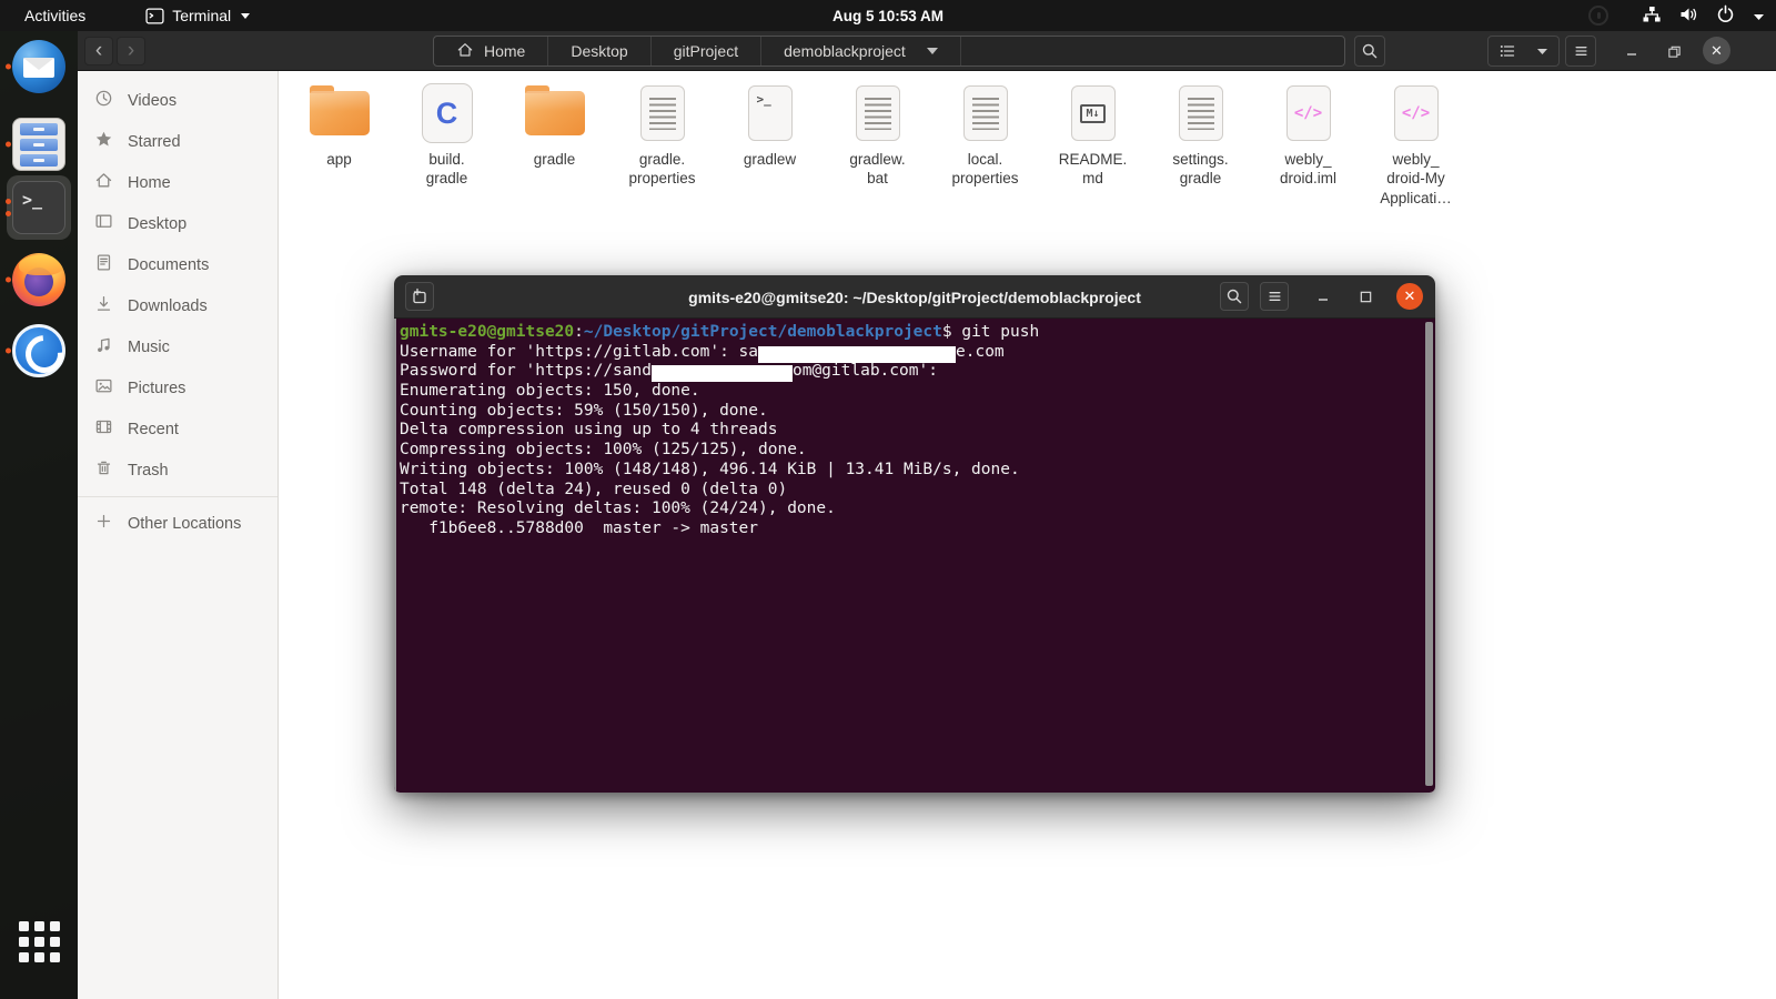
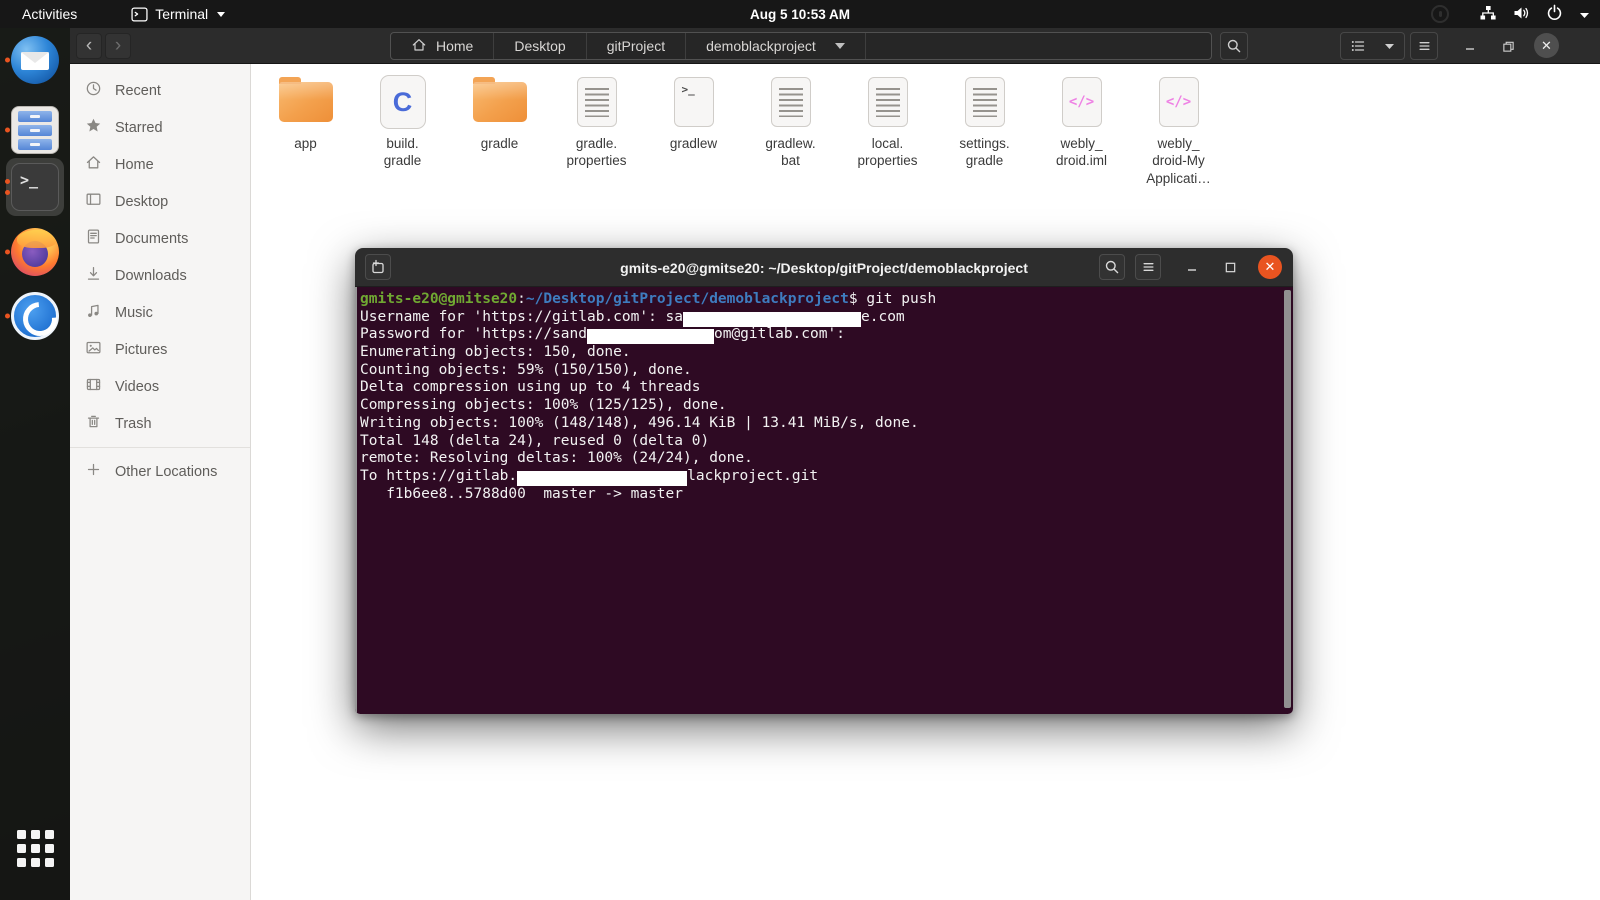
  Activities
  Terminal
  Aug 5 10:53 AM
  >_
  ‹
  ›
  Home
  Desktop
  gitProject
  demoblackproject
  ✕
- Videos
+ Recent
  Starred
  Home
  Desktop
  Documents
  Downloads
  Music
  Pictures
- Recent
+ Videos
  Trash
  Other Locations
  app
  C
  build.
  gradle
  gradle
  gradle.
  properties
  >_
  gradlew
  gradlew.
  bat
  local.
  properties
- M↓
- README.
- md
  settings.
  gradle
  </>
  webly_
  droid.iml
  </>
  webly_
  droid-My
  Applicati…
  gmits-e20@gmitse20: ~/Desktop/gitProject/demoblackproject
  ✕
  gmits-e20@gmitse20:~/Desktop/gitProject/demoblackproject$ git push
  Username for 'https://gitlab.com': sa e.com
  Password for 'https://sand om@gitlab.com':
  Enumerating objects: 150, done.
  Counting objects: 59% (150/150), done.
  Delta compression using up to 4 threads
  Compressing objects: 100% (125/125), done.
  Writing objects: 100% (148/148), 496.14 KiB | 13.41 MiB/s, done.
  Total 148 (delta 24), reused 0 (delta 0)
  remote: Resolving deltas: 100% (24/24), done.
+ To https://gitlab. lackproject.git
  f1b6ee8..5788d00 master -> master
